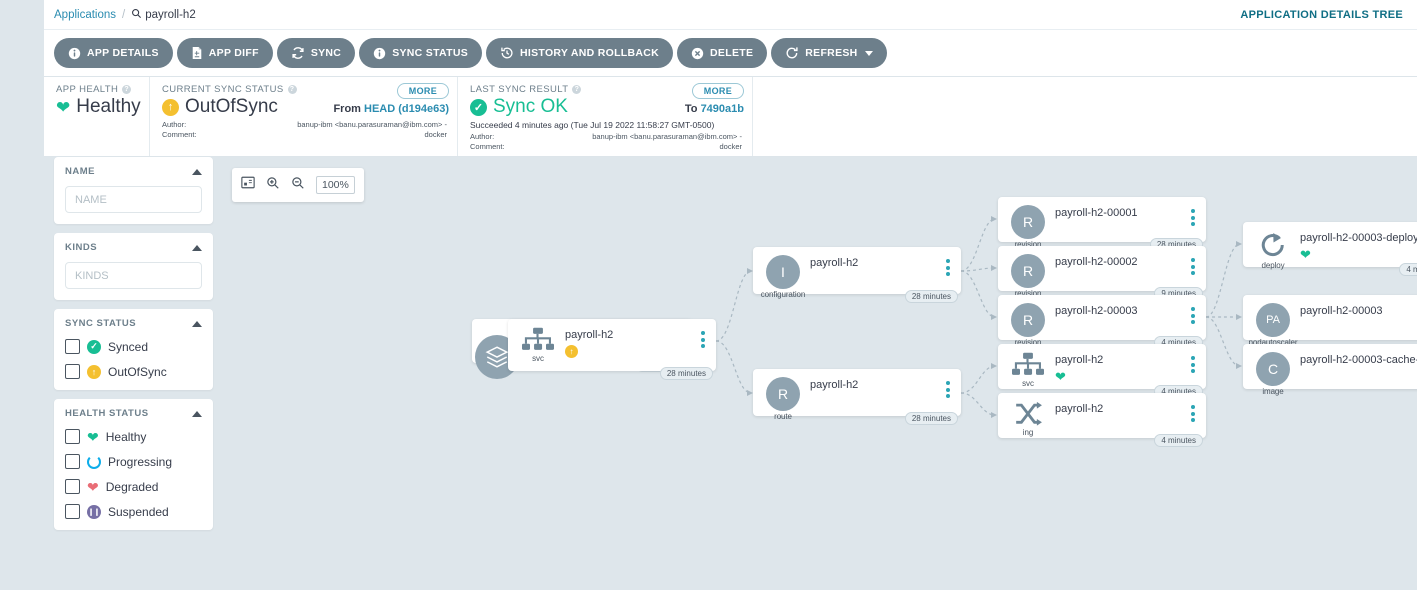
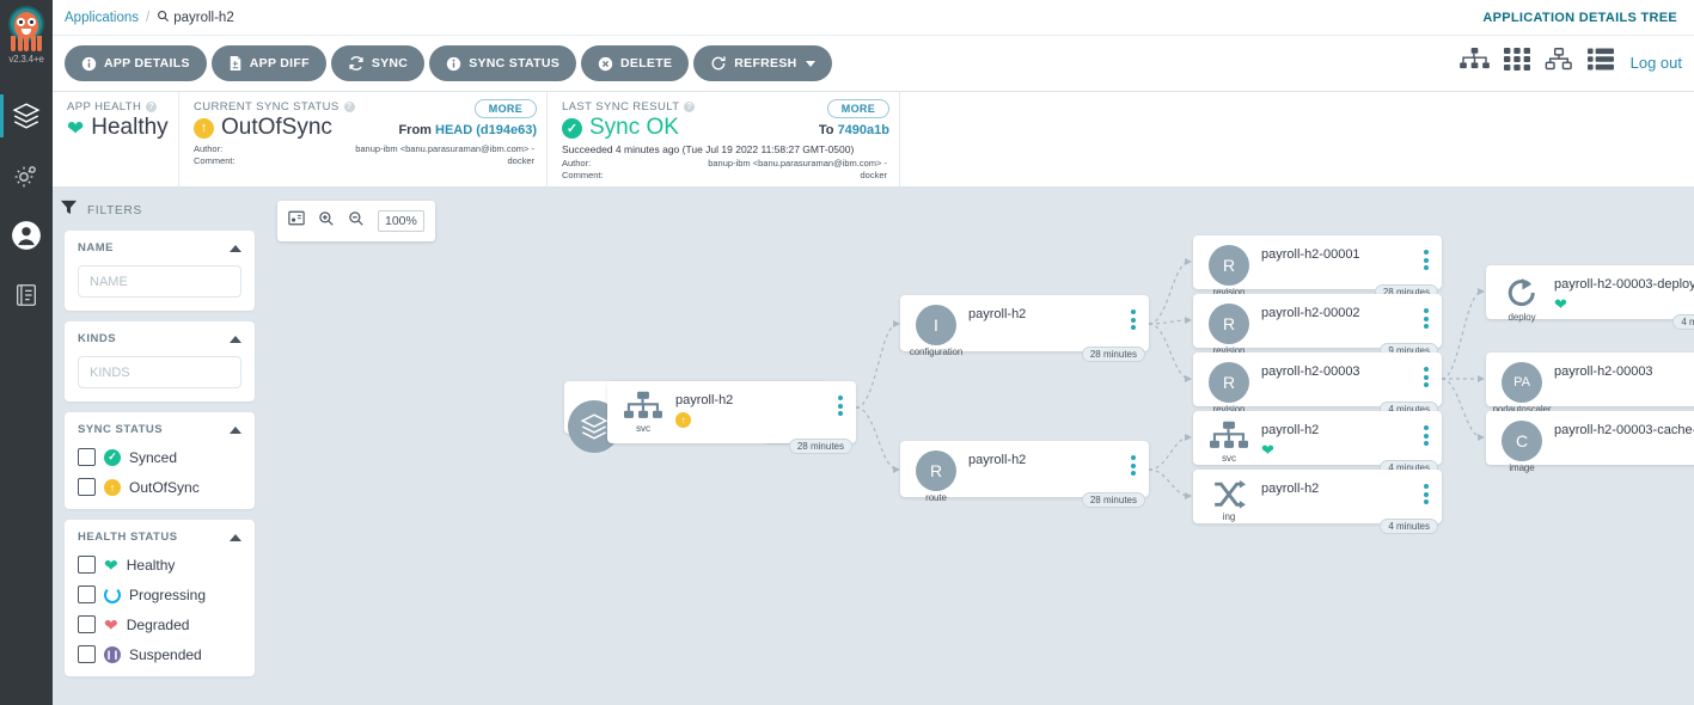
+ v2.3.4+e
  Applications
  /
  payroll-h2
  APPLICATION DETAILS TREE
  APP DETAILS
  APP DIFF
  SYNC
  SYNC STATUS
- HISTORY AND ROLLBACK
  DELETE
  REFRESH
+ Log out
  APP HEALTH
  ❤
  Healthy
  CURRENT SYNC STATUS
  MORE
  ↑
  OutOfSync
  From HEAD (d194e63)
  Author:
  banup-ibm <banu.parasuraman@ibm.com> -
  Comment:
  docker
  LAST SYNC RESULT
  MORE
  ✓
  Sync OK
  To 7490a1b
  Succeeded 4 minutes ago (Tue Jul 19 2022 11:58:27 GMT-0500)
  Author:
  banup-ibm <banu.parasuraman@ibm.com> -
  Comment:
  docker
+ FILTERS
  NAME
  NAME
  KINDS
  KINDS
  SYNC STATUS
  ✓
  Synced
  ↑
  OutOfSync
  HEALTH STATUS
  ❤
  Healthy
  Progressing
  ❤
  Degraded
  Suspended
  100%
  svc
  payroll-h2
  ↑
  28 minutes
  I
  configuration
  payroll-h2
  28 minutes
  R
  route
  payroll-h2
  28 minutes
  R
  revision
  payroll-h2-00001
  28 minutes
  R
  revision
  payroll-h2-00002
  9 minutes
  R
  revision
  payroll-h2-00003
  4 minutes
  svc
  payroll-h2
  ❤
  4 minutes
  ing
  payroll-h2
  4 minutes
  deploy
  payroll-h2-00003-deploy
  ❤
  PA
  podautoscaler
  payroll-h2-00003
  C
  image
  payroll-h2-00003-cache
